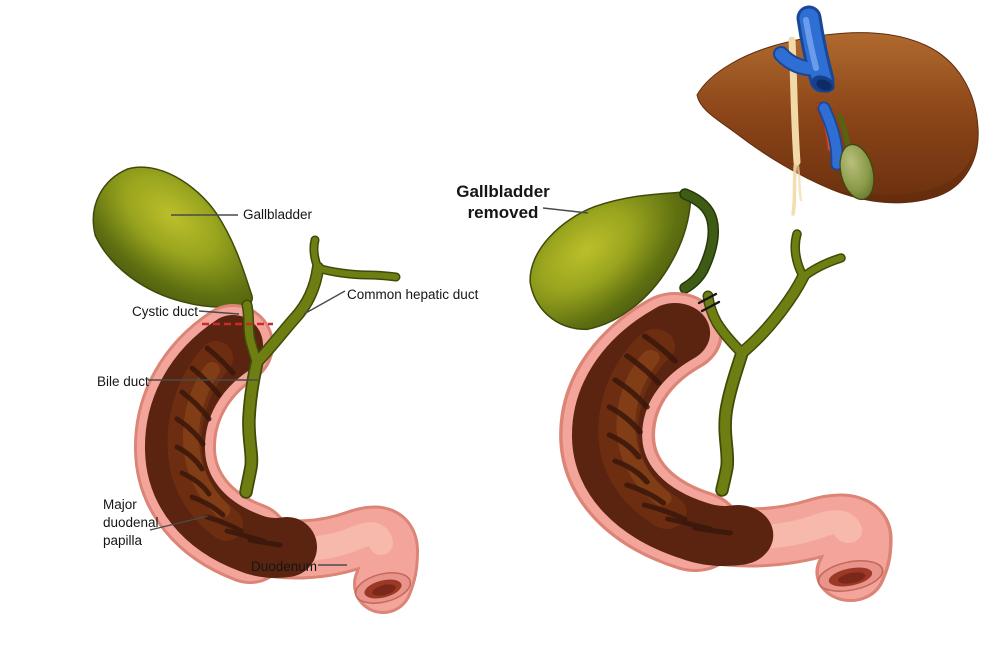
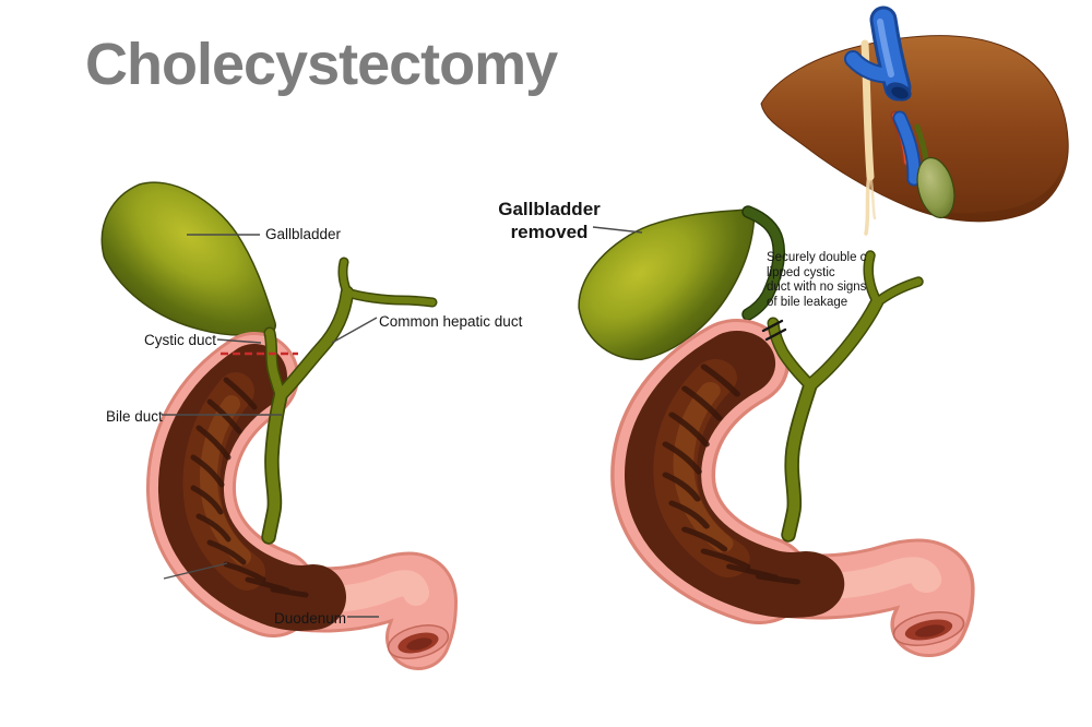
+ Cholecystectomy
  Gallbladder
  Cystic duct
  Common hepatic duct
  Bile duct
- Major
- duodenal
- papilla
  Duodenum
  Gallbladder
  removed
+ Securely double c
+ lipped cystic
+ duct with no signs
+ of bile leakage
